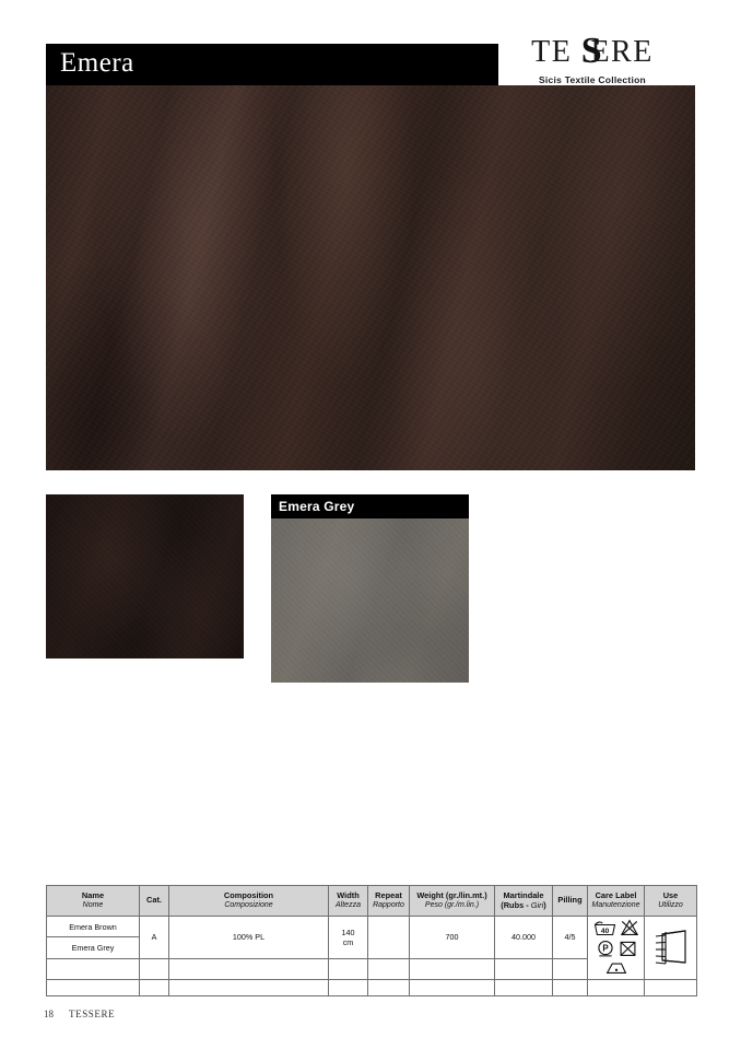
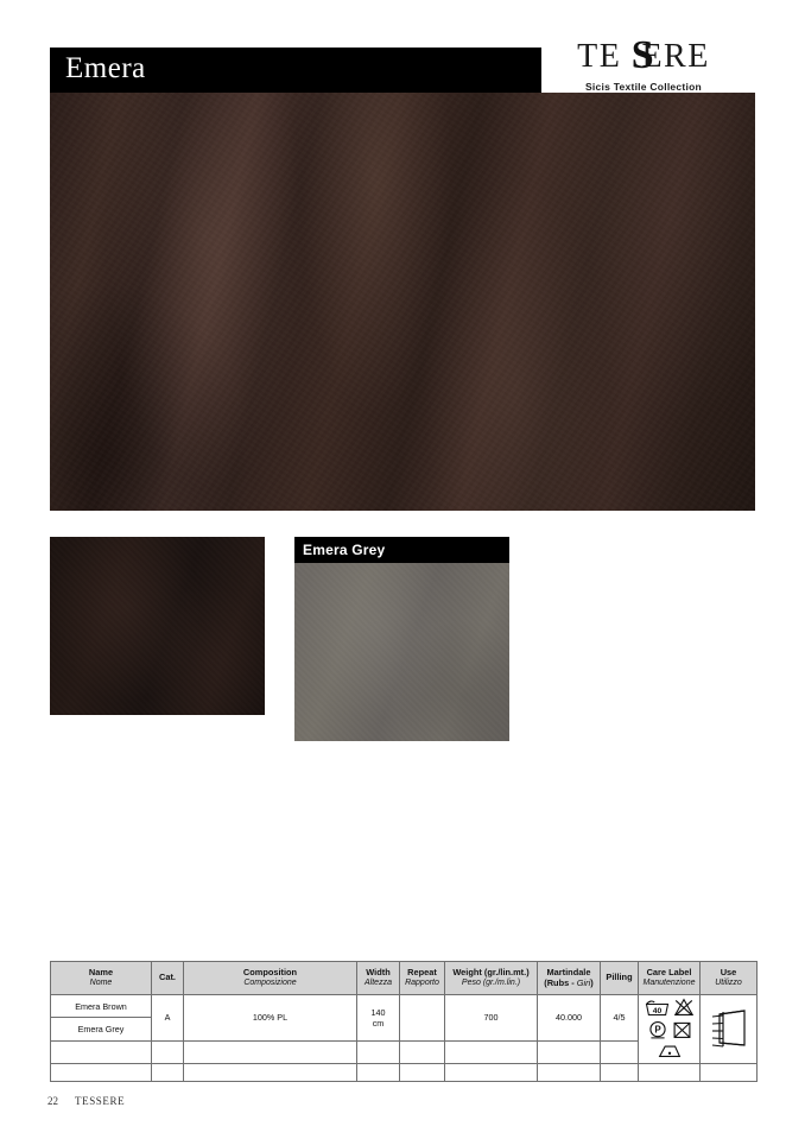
  TE ERE
  S
  Sicis Textile Collection
  Emera
  Emera Grey
  Emera Brown	A	100% PL	140 cm		700	40.000	4/5	P
  Emera Grey
- 18
+ 22
  TESSERE
